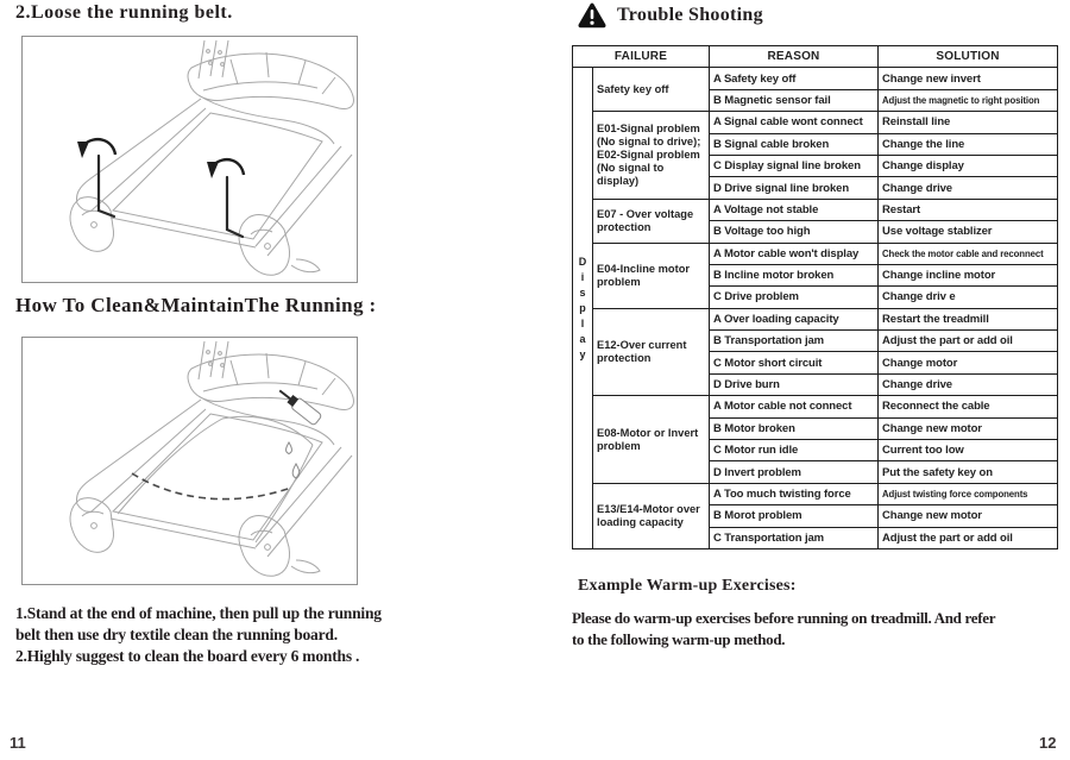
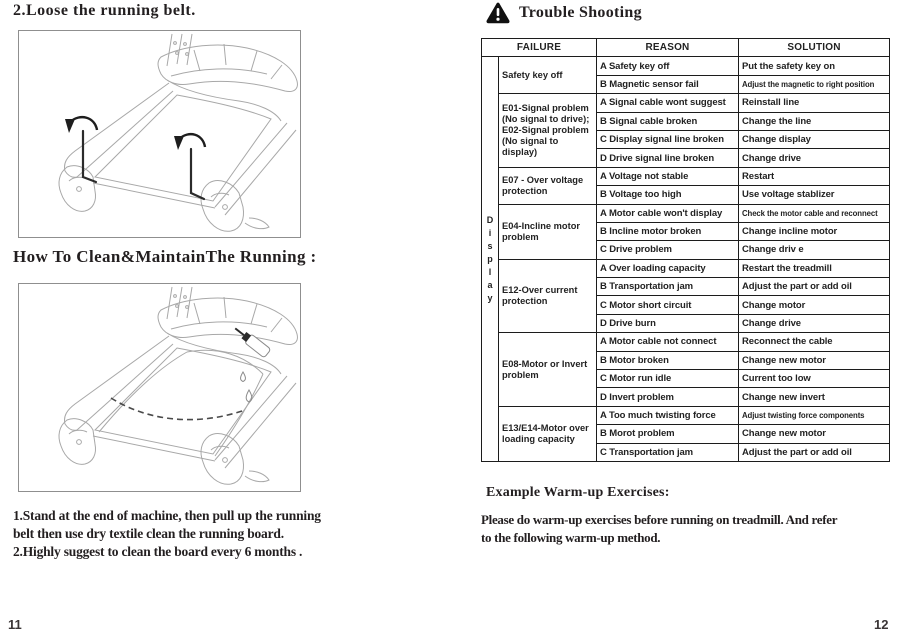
  2.Loose the running belt.
  How To Clean&MaintainThe Running :
  1.Stand at the end of machine, then pull up the running
  belt then use dry textile clean the running board.
  2.Highly suggest to clean the board every 6 months .
  Trouble Shooting
  FAILURE	REASON	SOLUTION
- Display	Safety key off	A Safety key off	Change new invert
+ Display	Safety key off	A Safety key off	Put the safety key on
  B Magnetic sensor fail	Adjust the magnetic to right position
- E01-Signal problem (No signal to drive); E02-Signal problem (No signal to display)	A Signal cable wont connect	Reinstall line
+ E01-Signal problem (No signal to drive); E02-Signal problem (No signal to display)	A Signal cable wont suggest	Reinstall line
  B Signal cable broken	Change the line
  C Display signal line broken	Change display
  D Drive signal line broken	Change drive
  E07 - Over voltage protection	A Voltage not stable	Restart
  B Voltage too high	Use voltage stablizer
  E04-Incline motor problem	A Motor cable won't display	Check the motor cable and reconnect
  B Incline motor broken	Change incline motor
  C Drive problem	Change driv e
  E12-Over current protection	A Over loading capacity	Restart the treadmill
  B Transportation jam	Adjust the part or add oil
  C Motor short circuit	Change motor
  D Drive burn	Change drive
  E08-Motor or Invert problem	A Motor cable not connect	Reconnect the cable
  B Motor broken	Change new motor
  C Motor run idle	Current too low
- D Invert problem	Put the safety key on
+ D Invert problem	Change new invert
  E13/E14-Motor over loading capacity	A Too much twisting force	Adjust twisting force components
  B Morot problem	Change new motor
  C Transportation jam	Adjust the part or add oil
  Example Warm-up Exercises:
  Please do warm-up exercises before running on treadmill. And refer
  to the following warm-up method.
  11
  12
